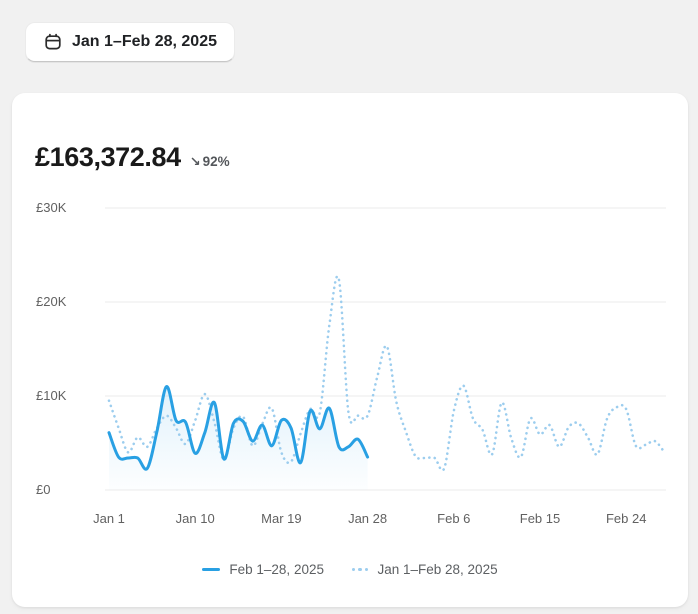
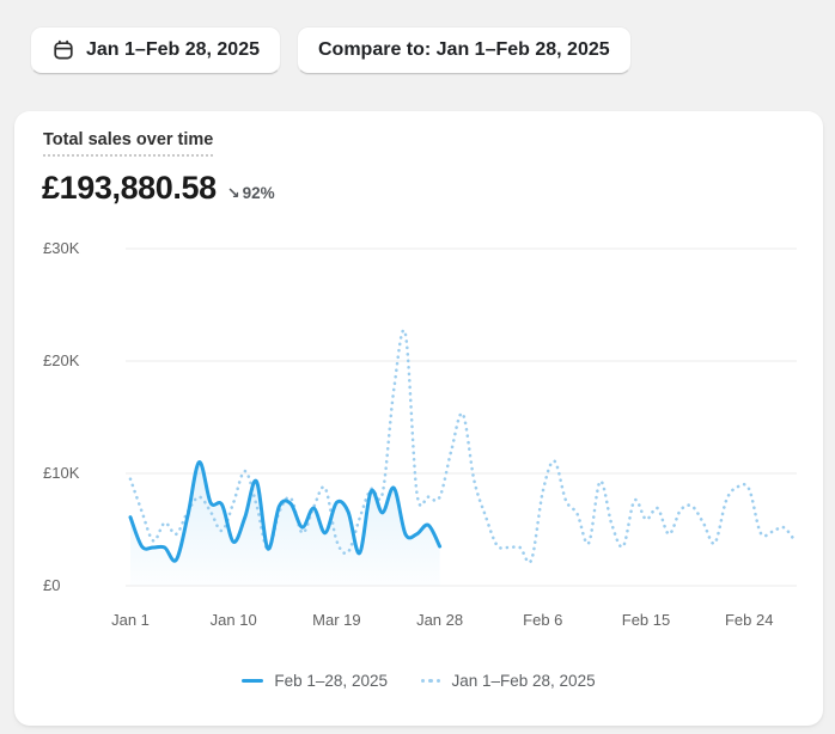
  Jan 1–Feb 28, 2025
+ Compare to: Jan 1–Feb 28, 2025
+ Total sales over time
- £163,372.84
+ £193,880.58
  ↘
  92%
  £0
  £10K
  £20K
  £30K
  Jan 1
  Jan 10
  Mar 19
  Jan 28
  Feb 6
  Feb 15
  Feb 24
  Feb 1–28, 2025
  Jan 1–Feb 28, 2025
